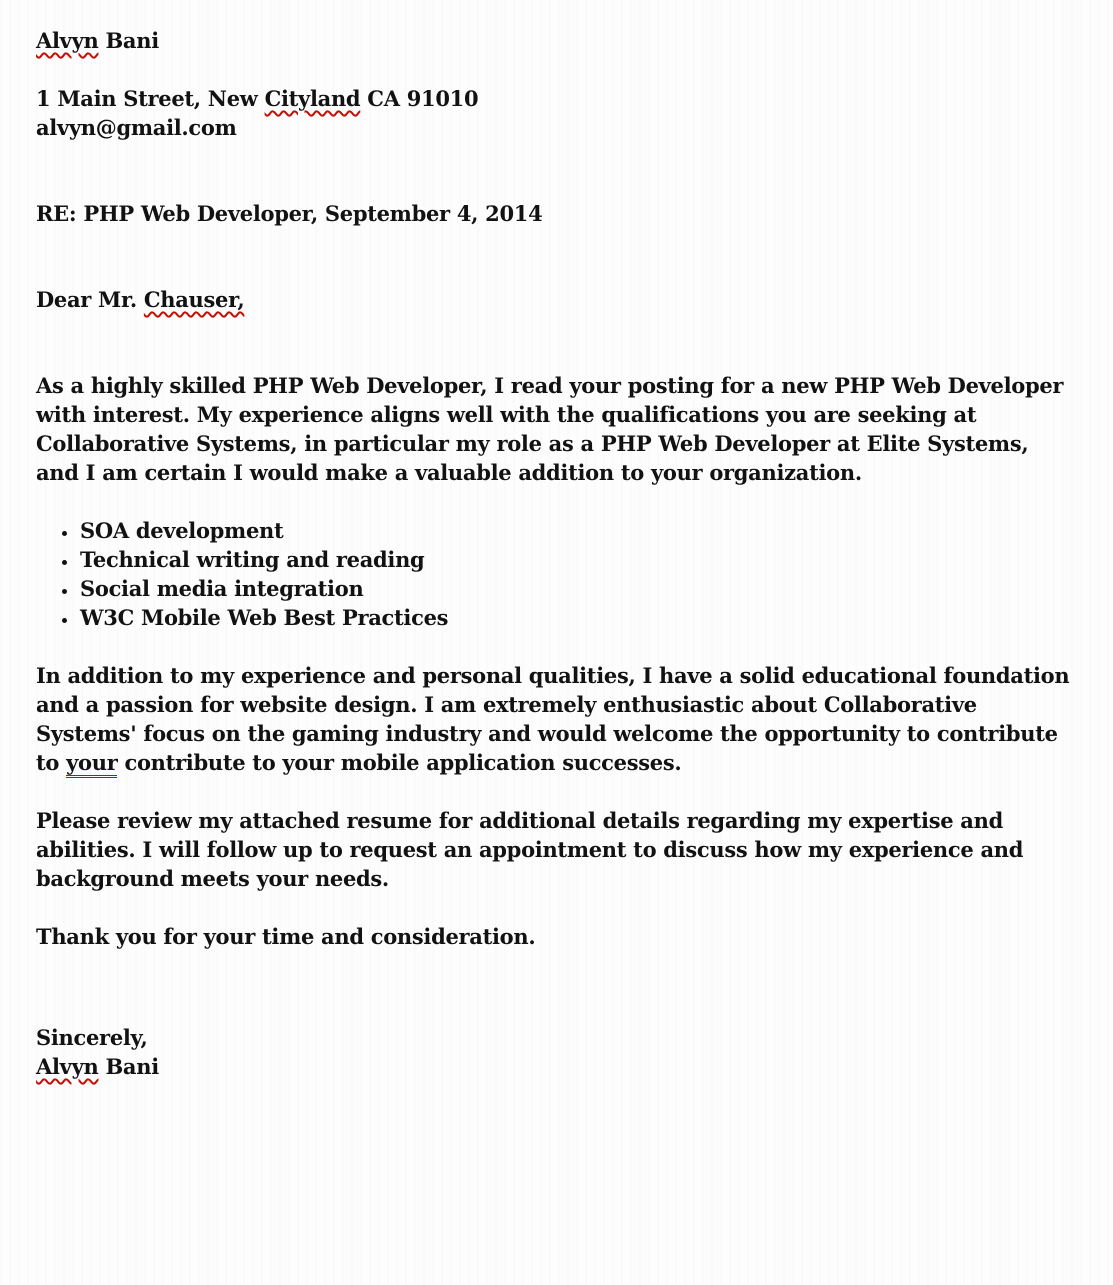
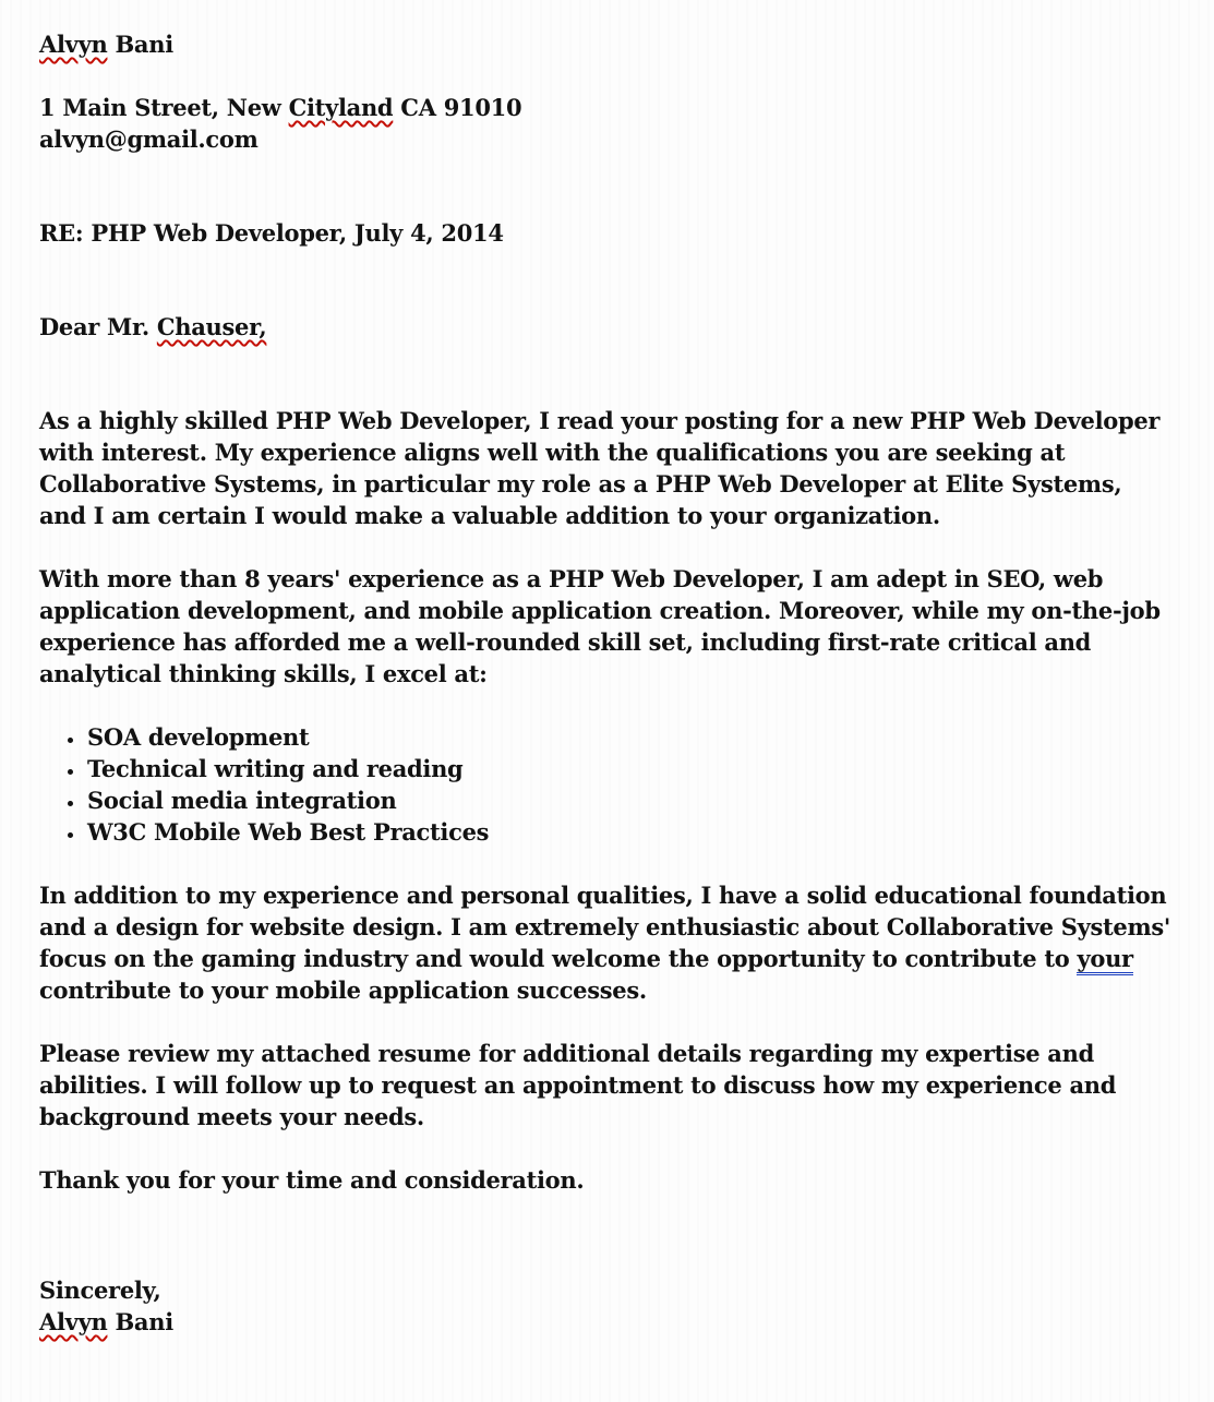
  Alvyn Bani
  1 Main Street, New Cityland CA 91010
  alvyn@gmail.com
- RE: PHP Web Developer, September 4, 2014
+ RE: PHP Web Developer, July 4, 2014
  Dear Mr. Chauser,
  As a highly skilled PHP Web Developer, I read your posting for a new PHP Web Developer with interest. My experience aligns well with the qualifications you are seeking at Collaborative Systems, in particular my role as a PHP Web Developer at Elite Systems, and I am certain I would make a valuable addition to your organization.
+ With more than 8 years' experience as a PHP Web Developer, I am adept in SEO, web application development, and mobile application creation. Moreover, while my on-the-job experience has afforded me a well-rounded skill set, including first-rate critical and analytical thinking skills, I excel at:
  SOA development
  Technical writing and reading
  Social media integration
  W3C Mobile Web Best Practices
- In addition to my experience and personal qualities, I have a solid educational foundation and a passion for website design. I am extremely enthusiastic about Collaborative Systems' focus on the gaming industry and would welcome the opportunity to contribute to your contribute to your mobile application successes.
+ In addition to my experience and personal qualities, I have a solid educational foundation and a design for website design. I am extremely enthusiastic about Collaborative Systems' focus on the gaming industry and would welcome the opportunity to contribute to your contribute to your mobile application successes.
  Please review my attached resume for additional details regarding my expertise and abilities. I will follow up to request an appointment to discuss how my experience and background meets your needs.
  Thank you for your time and consideration.
  Sincerely,
  Alvyn Bani
